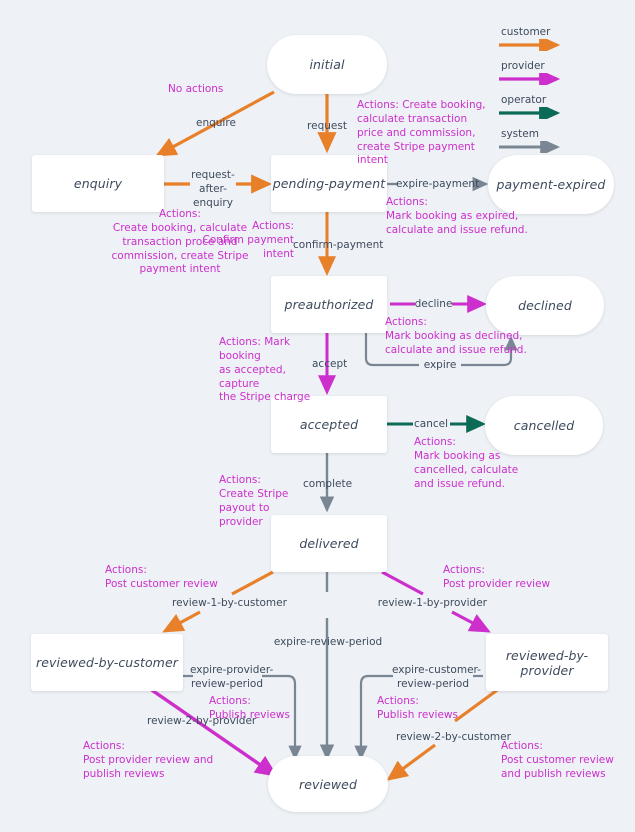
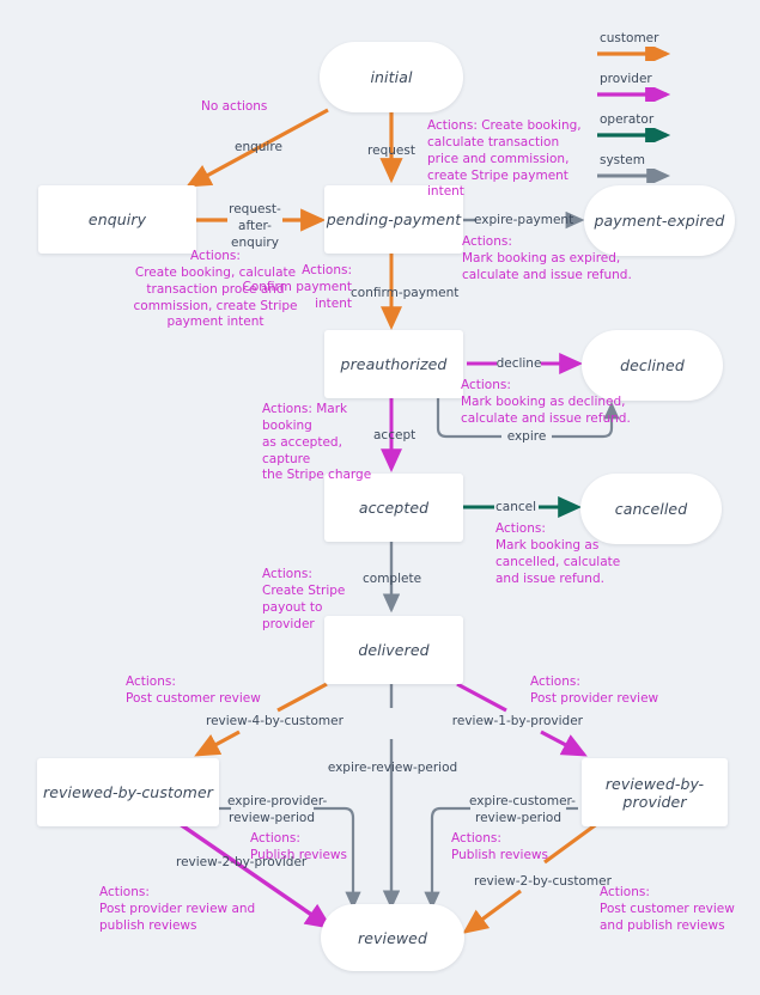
  initial
  enquiry
  pending-payment
  payment-expired
  preauthorized
  declined
  accepted
  cancelled
  delivered
  reviewed-by-customer
  reviewed-by-provider
  reviewed
  No actions
  enquire
  request
  Actions: Create booking, calculate transaction price and commission, create Stripe payment intent
  request-
  after-
  enquiry
  Actions:
  Create booking, calculate
  transaction proce and
  commission, create Stripe
  payment intent
  expire-payment
  Actions:
  Mark booking as expired,
  calculate and issue refund.
  Actions:
  Confirm payment
  intent
  confirm-payment
  decline
  Actions:
  Mark booking as declined,
  calculate and issue refund.
  expire
  Actions: Mark booking
  as accepted, capture
  the Stripe charge
  accept
  cancel
  Actions:
  Mark booking as
  cancelled, calculate
  and issue refund.
  Actions:
  Create Stripe payout to
  provider
  complete
  Actions:
  Post customer review
- review-1-by-customer
+ review-4-by-customer
  Actions:
  Post provider review
  review-1-by-provider
  expire-review-period
  expire-provider-
  review-period
  Actions:
  Publish reviews
  review-2-by-provider
  Actions:
  Post provider review and
  publish reviews
  expire-customer-
  review-period
  Actions:
  Publish reviews
  review-2-by-customer
  Actions:
  Post customer review
  and publish reviews
  customer
  provider
  operator
  system
